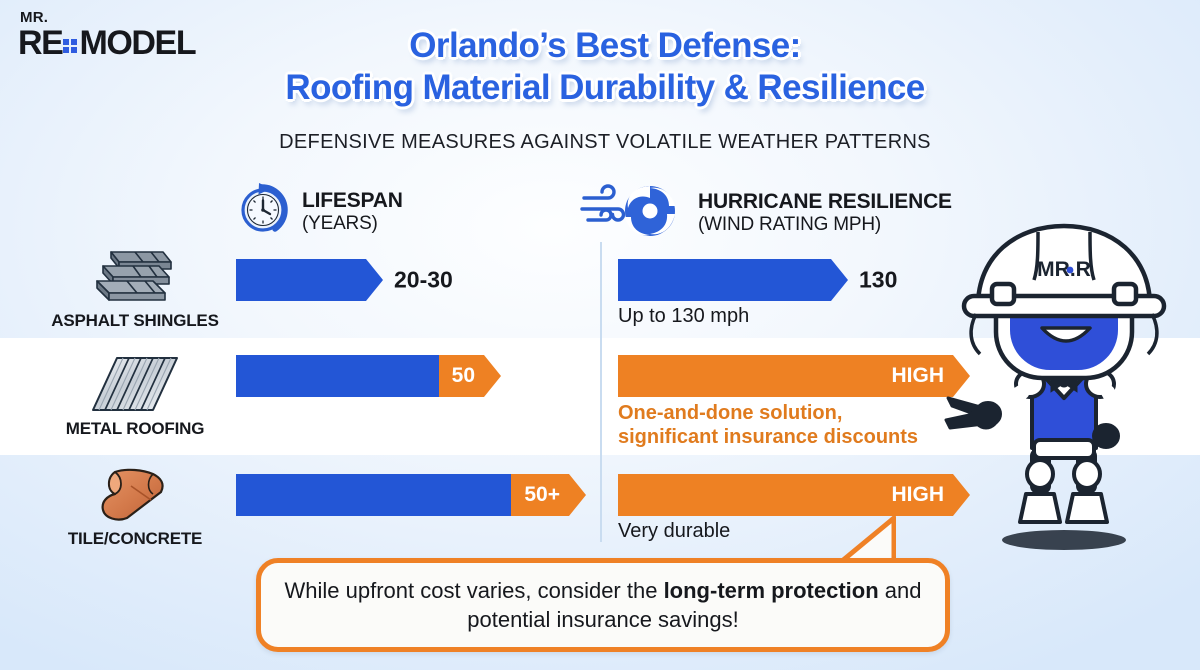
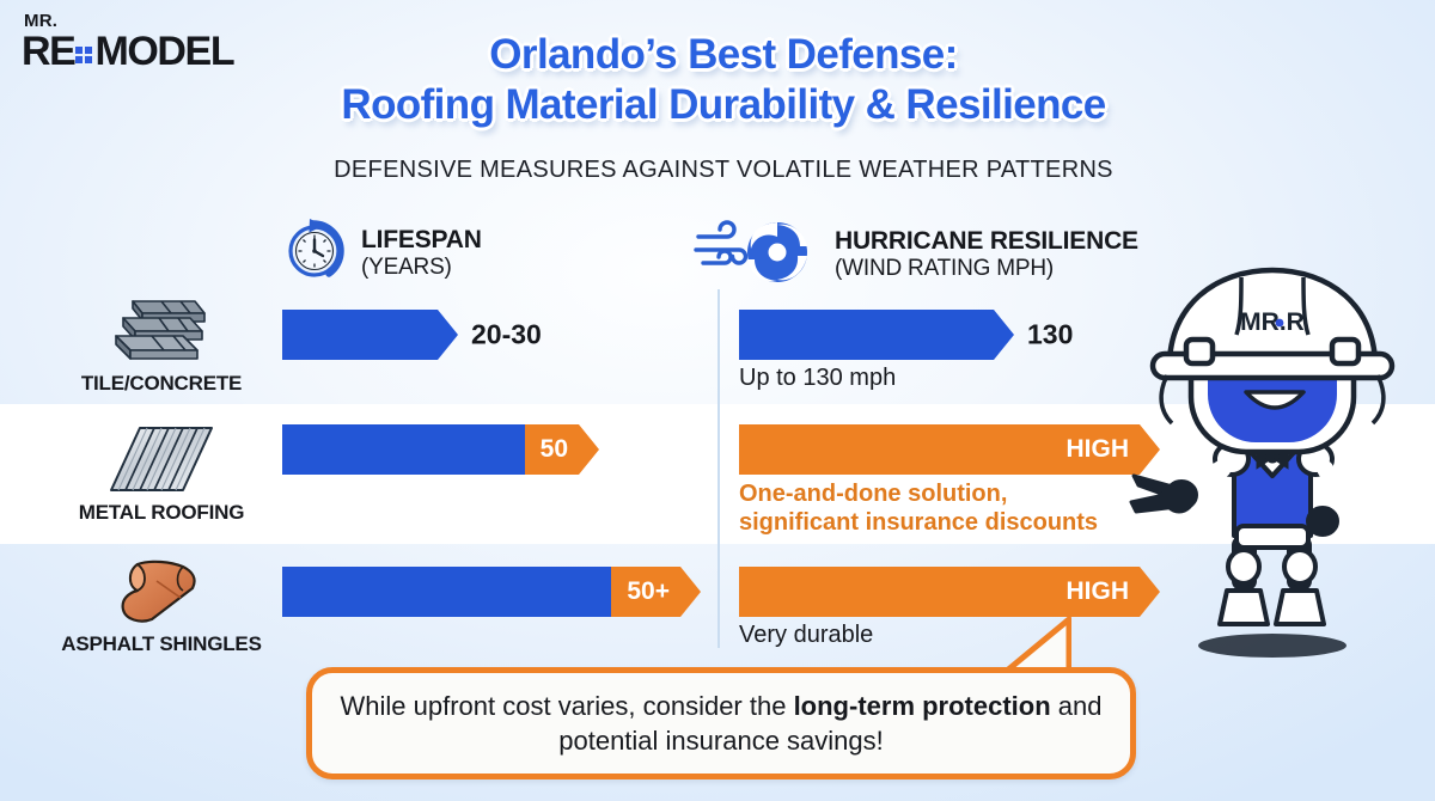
  MR.
  RE
  MODEL
  Orlando’s Best Defense:
  Roofing Material Durability & Resilience
  DEFENSIVE MEASURES AGAINST VOLATILE WEATHER PATTERNS
  LIFESPAN
  (YEARS)
  HURRICANE RESILIENCE
  (WIND RATING MPH)
- ASPHALT SHINGLES
+ TILE/CONCRETE
  METAL ROOFING
- TILE/CONCRETE
+ ASPHALT SHINGLES
  20-30
  130
  Up to 130 mph
  50
  HIGH
  One-and-done solution,
  significant insurance discounts
  50+
  HIGH
  Very durable
  While upfront cost varies, consider the long-term protection and potential insurance savings!
  MRR
